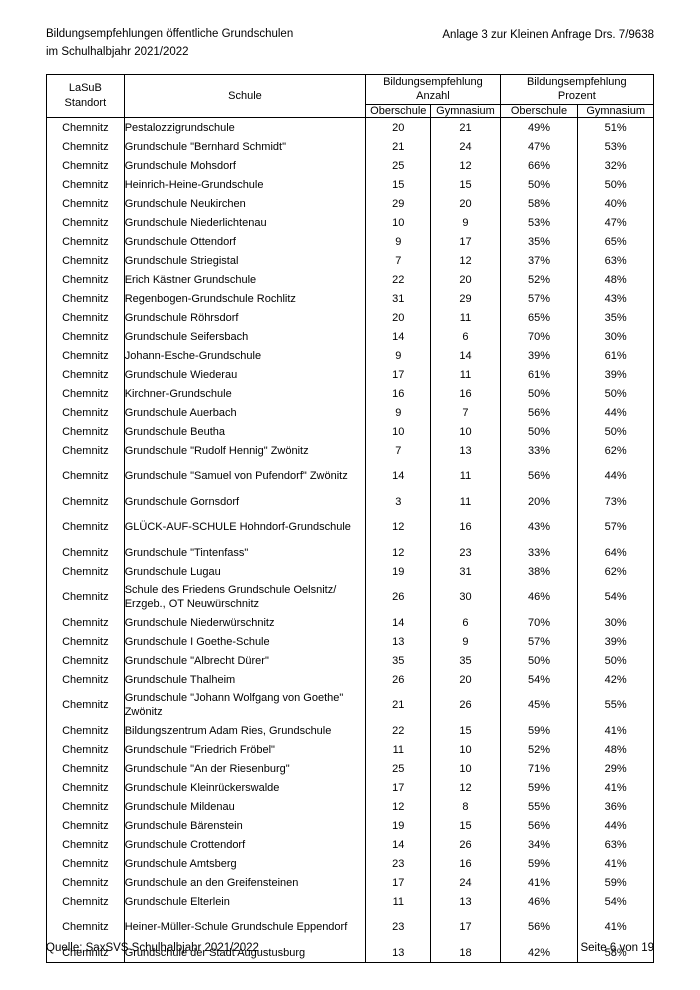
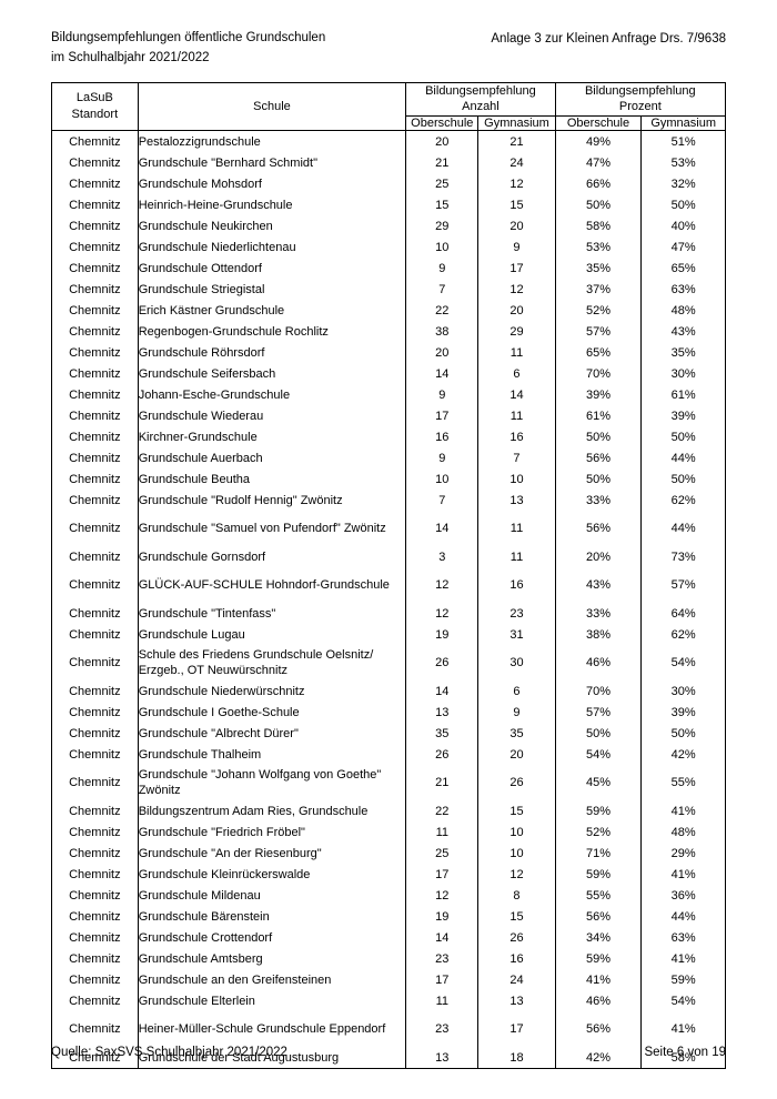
  Bildungsempfehlungen öffentliche Grundschulen
  im Schulhalbjahr 2021/2022
  Anlage 3 zur Kleinen Anfrage Drs. 7/9638
  LaSuB Standort	Schule	Bildungsempfehlung Anzahl	Bildungsempfehlung Prozent
  Oberschule	Gymnasium	Oberschule	Gymnasium
  Chemnitz	Pestalozzigrundschule	20	21	49%	51%
  Chemnitz	Grundschule "Bernhard Schmidt"	21	24	47%	53%
  Chemnitz	Grundschule Mohsdorf	25	12	66%	32%
  Chemnitz	Heinrich-Heine-Grundschule	15	15	50%	50%
  Chemnitz	Grundschule Neukirchen	29	20	58%	40%
  Chemnitz	Grundschule Niederlichtenau	10	9	53%	47%
  Chemnitz	Grundschule Ottendorf	9	17	35%	65%
  Chemnitz	Grundschule Striegistal	7	12	37%	63%
  Chemnitz	Erich Kästner Grundschule	22	20	52%	48%
- Chemnitz	Regenbogen-Grundschule Rochlitz	31	29	57%	43%
+ Chemnitz	Regenbogen-Grundschule Rochlitz	38	29	57%	43%
  Chemnitz	Grundschule Röhrsdorf	20	11	65%	35%
  Chemnitz	Grundschule Seifersbach	14	6	70%	30%
  Chemnitz	Johann-Esche-Grundschule	9	14	39%	61%
  Chemnitz	Grundschule Wiederau	17	11	61%	39%
  Chemnitz	Kirchner-Grundschule	16	16	50%	50%
  Chemnitz	Grundschule Auerbach	9	7	56%	44%
  Chemnitz	Grundschule Beutha	10	10	50%	50%
  Chemnitz	Grundschule "Rudolf Hennig" Zwönitz	7	13	33%	62%
  Chemnitz	Grundschule "Samuel von Pufendorf" Zwönitz	14	11	56%	44%
  Chemnitz	Grundschule Gornsdorf	3	11	20%	73%
  Chemnitz	GLÜCK-AUF-SCHULE Hohndorf-Grundschule	12	16	43%	57%
  Chemnitz	Grundschule "Tintenfass"	12	23	33%	64%
  Chemnitz	Grundschule Lugau	19	31	38%	62%
  Chemnitz	Schule des Friedens Grundschule Oelsnitz/ Erzgeb., OT Neuwürschnitz	26	30	46%	54%
  Chemnitz	Grundschule Niederwürschnitz	14	6	70%	30%
  Chemnitz	Grundschule I Goethe-Schule	13	9	57%	39%
  Chemnitz	Grundschule "Albrecht Dürer"	35	35	50%	50%
  Chemnitz	Grundschule Thalheim	26	20	54%	42%
  Chemnitz	Grundschule "Johann Wolfgang von Goethe" Zwönitz	21	26	45%	55%
  Chemnitz	Bildungszentrum Adam Ries, Grundschule	22	15	59%	41%
  Chemnitz	Grundschule "Friedrich Fröbel"	11	10	52%	48%
  Chemnitz	Grundschule "An der Riesenburg"	25	10	71%	29%
  Chemnitz	Grundschule Kleinrückerswalde	17	12	59%	41%
  Chemnitz	Grundschule Mildenau	12	8	55%	36%
  Chemnitz	Grundschule Bärenstein	19	15	56%	44%
  Chemnitz	Grundschule Crottendorf	14	26	34%	63%
  Chemnitz	Grundschule Amtsberg	23	16	59%	41%
  Chemnitz	Grundschule an den Greifensteinen	17	24	41%	59%
  Chemnitz	Grundschule Elterlein	11	13	46%	54%
  Chemnitz	Heiner-Müller-Schule Grundschule Eppendorf	23	17	56%	41%
  Chemnitz	Grundschule der Stadt Augustusburg	13	18	42%	58%
  Quelle: SaxSVS Schulhalbjahr 2021/2022
  Seite 6 von 19
